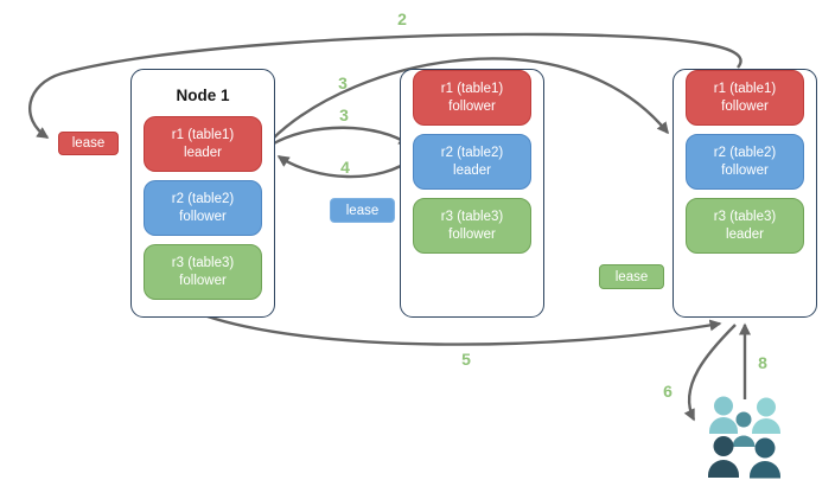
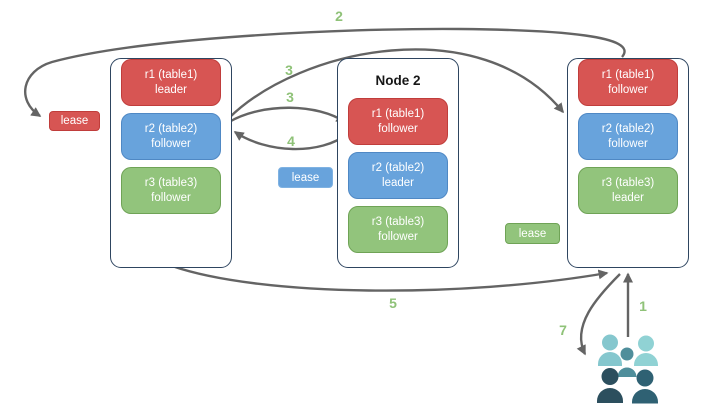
- Node 1
  r1 (table1)
  leader
  r2 (table2)
  follower
  r3 (table3)
  follower
+ Node 2
  r1 (table1)
  follower
  r2 (table2)
  leader
  r3 (table3)
  follower
  r1 (table1)
  follower
  r2 (table2)
  follower
  r3 (table3)
  leader
  lease
  lease
  lease
- 8
+ 1
  2
  3
  3
  4
  5
- 6
+ 7
